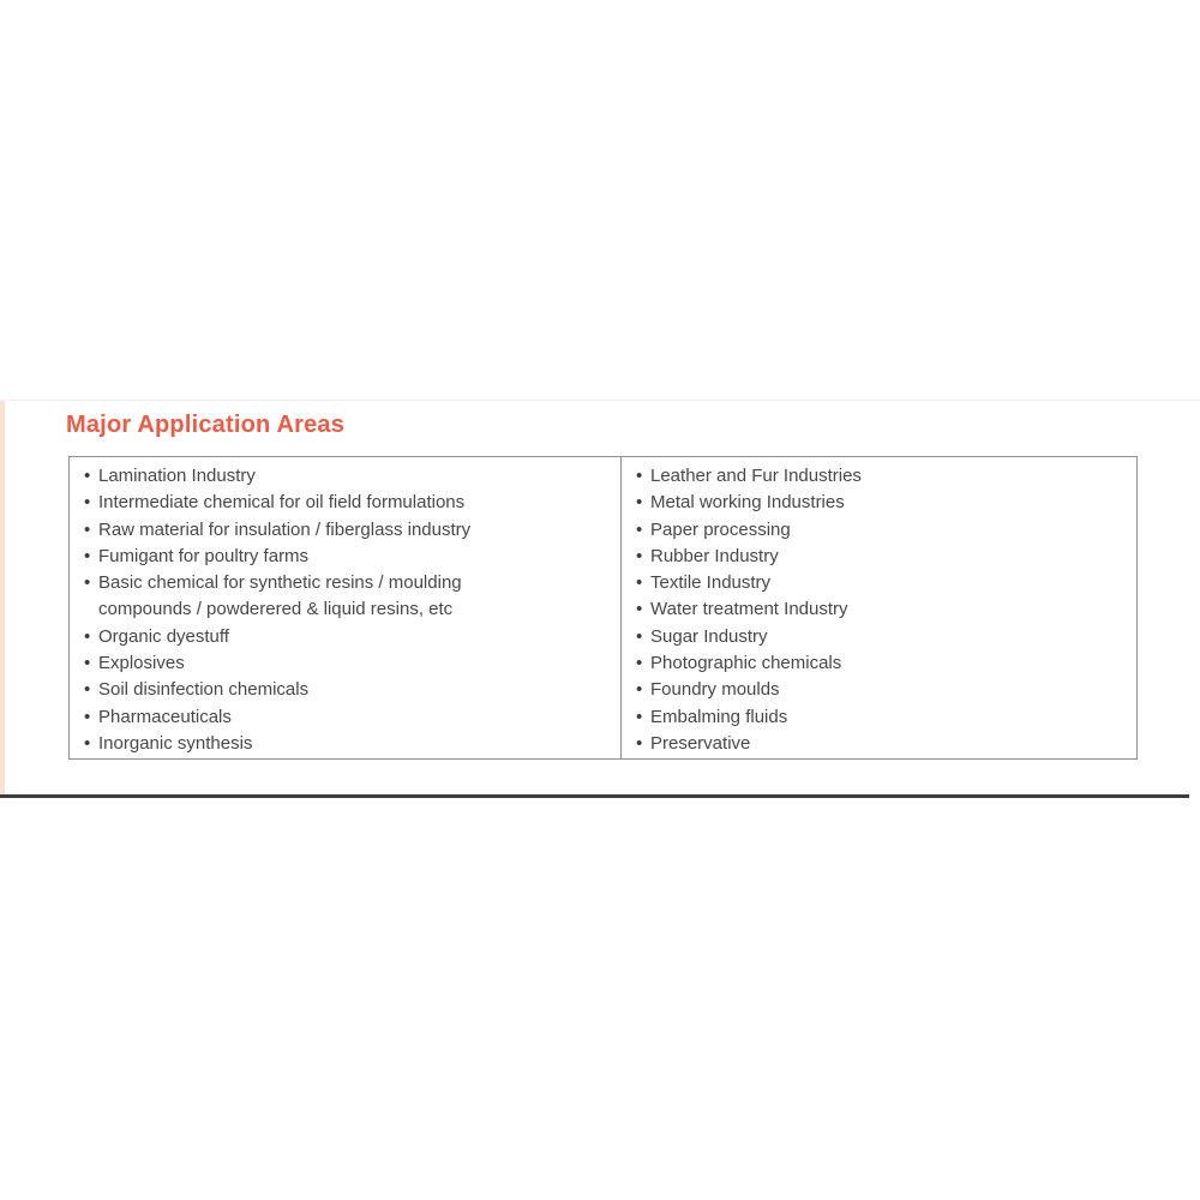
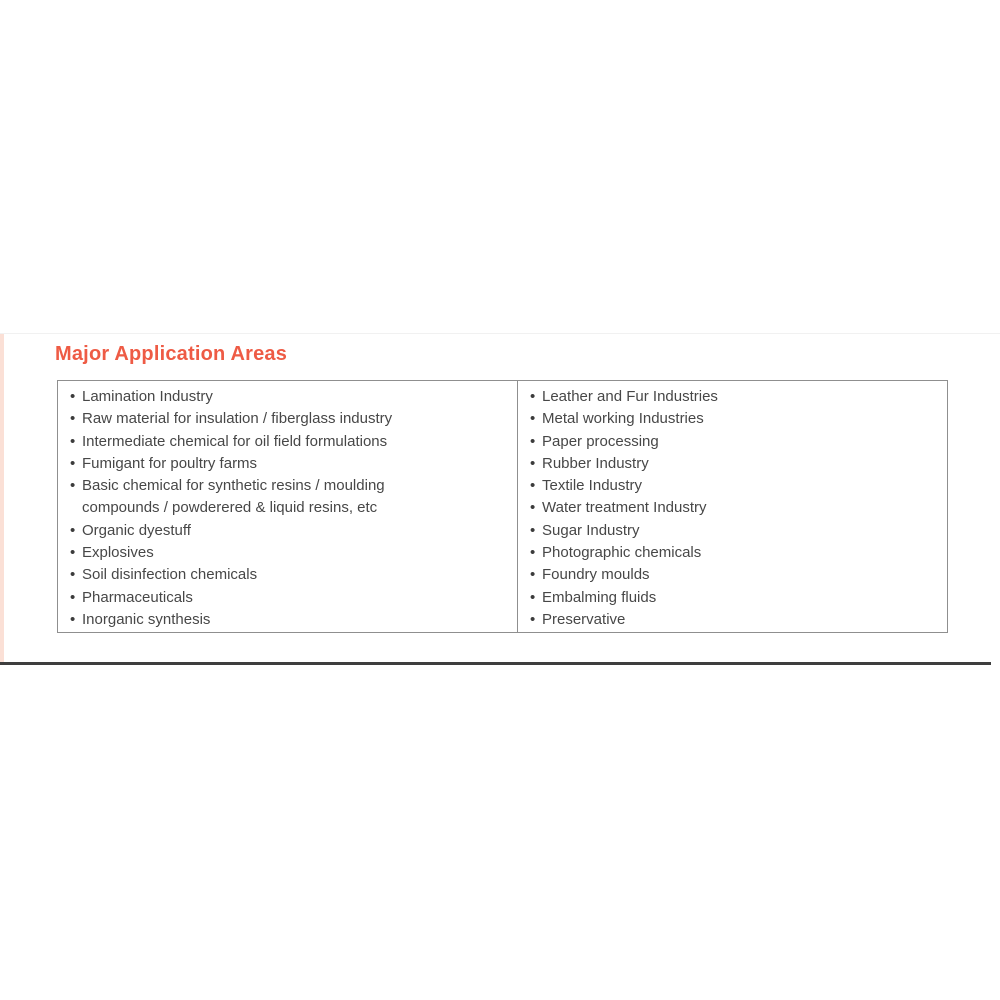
  Major Application Areas
  •
  Lamination Industry
  •
- Intermediate chemical for oil field formulations
+ Raw material for insulation / fiberglass industry
  •
- Raw material for insulation / fiberglass industry
+ Intermediate chemical for oil field formulations
  •
  Fumigant for poultry farms
  •
  Basic chemical for synthetic resins / moulding
  compounds / powderered & liquid resins, etc
  •
  Organic dyestuff
  •
  Explosives
  •
  Soil disinfection chemicals
  •
  Pharmaceuticals
  •
  Inorganic synthesis
  •
  Leather and Fur Industries
  •
  Metal working Industries
  •
  Paper processing
  •
  Rubber Industry
  •
  Textile Industry
  •
  Water treatment Industry
  •
  Sugar Industry
  •
  Photographic chemicals
  •
  Foundry moulds
  •
  Embalming fluids
  •
  Preservative
